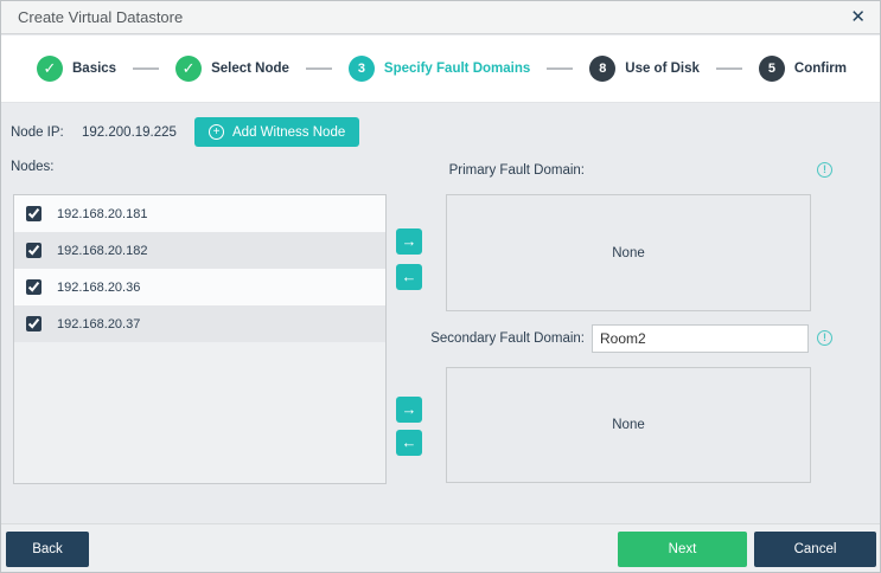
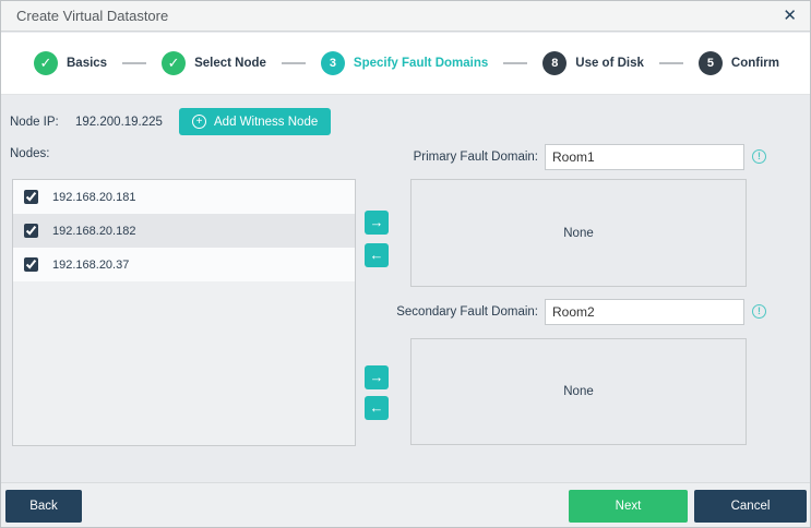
  Create Virtual Datastore
  ✕
  ✓
  Basics
  ✓
  Select Node
  3
  Specify Fault Domains
  8
  Use of Disk
  5
  Confirm
  Node IP:
  192.200.19.225
  +
  Add Witness Node
  Nodes:
  192.168.20.181
  192.168.20.182
- 192.168.20.36
  192.168.20.37
  →
  ←
  Primary Fault Domain:
+ Room1
  !
  None
  →
  ←
  Secondary Fault Domain:
  Room2
  !
  None
  Back
  Next
  Cancel
